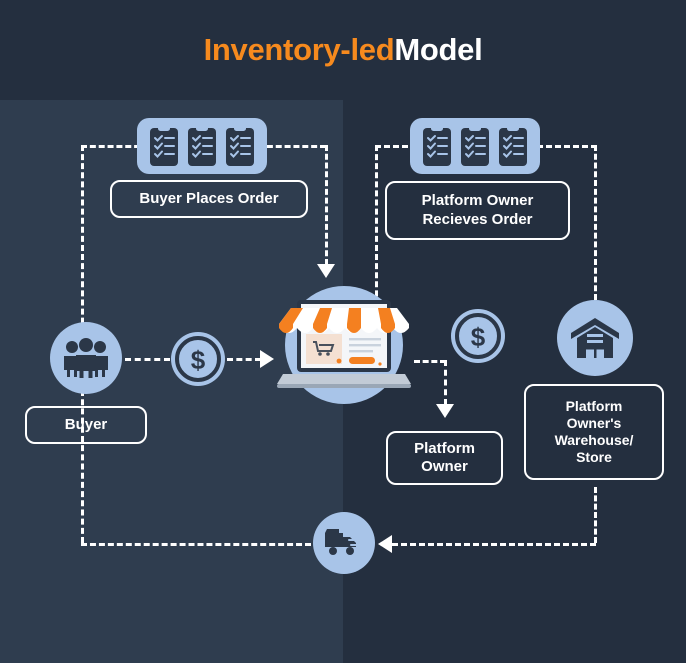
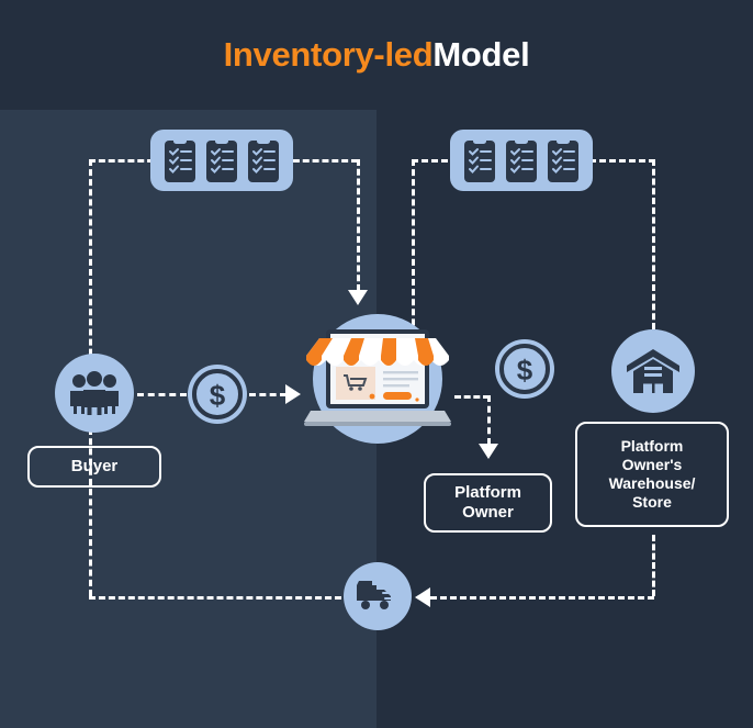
  Inventory-ledModel
- Buyer Places Order
- Platform Owner
- Recieves Order
  Buyer
  $
  $
  Platform
  Owner's
  Warehouse/
  Store
  Platform
  Owner
